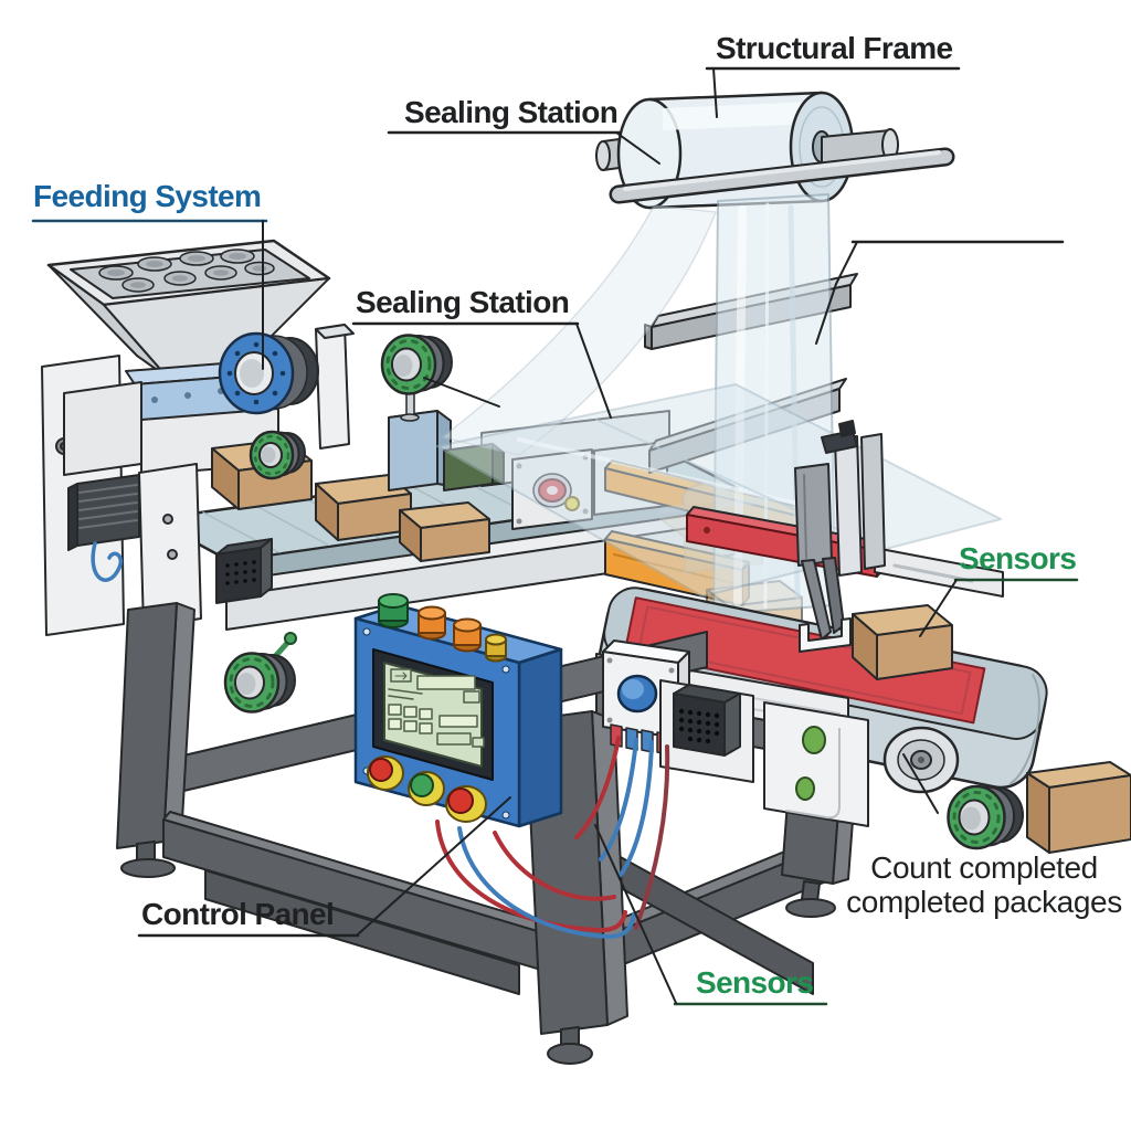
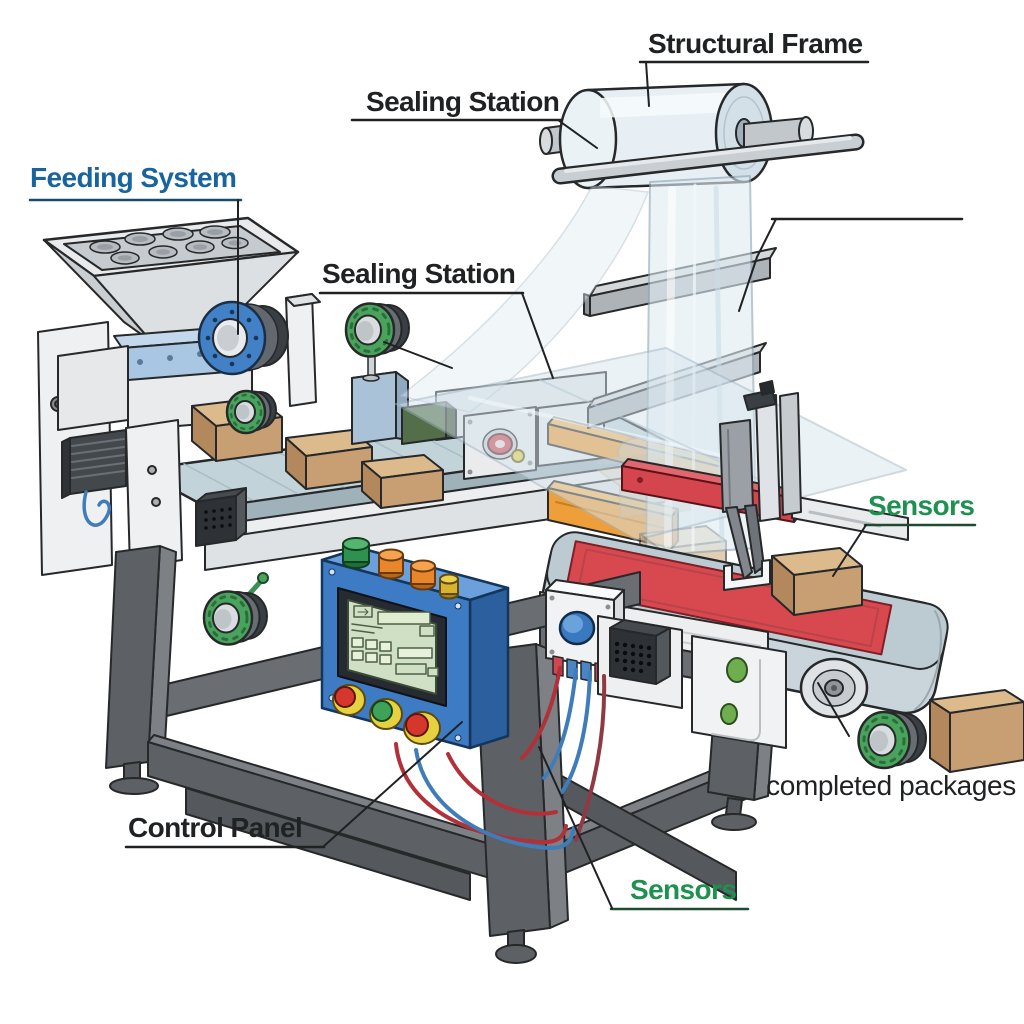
  Structural Frame
  Sealing Station
  Feeding System
  Sealing Station
  Sensors
- Count completed
  completed packages
  Control Panel
  Sensors
